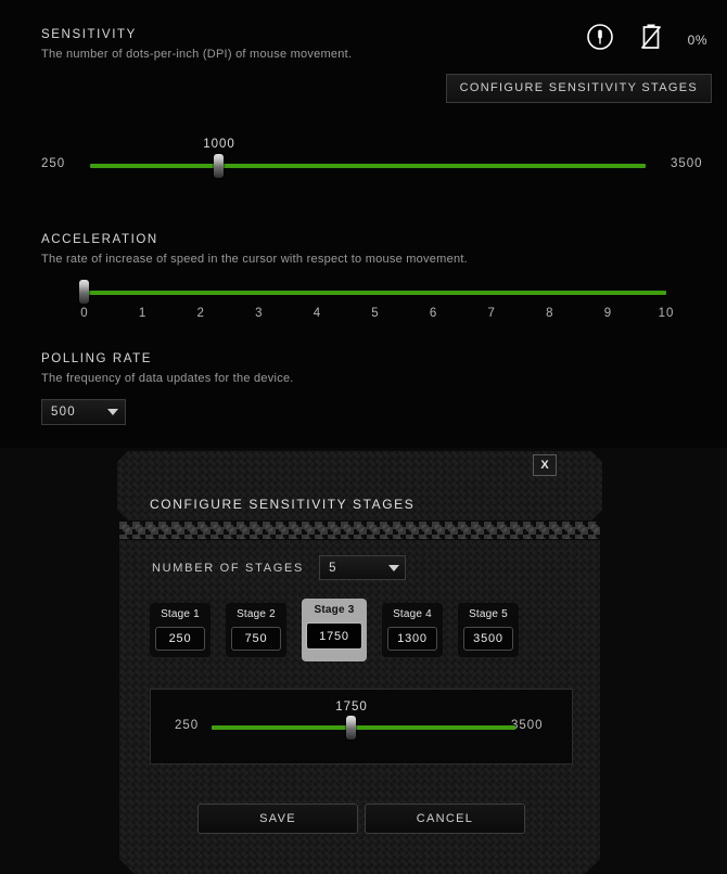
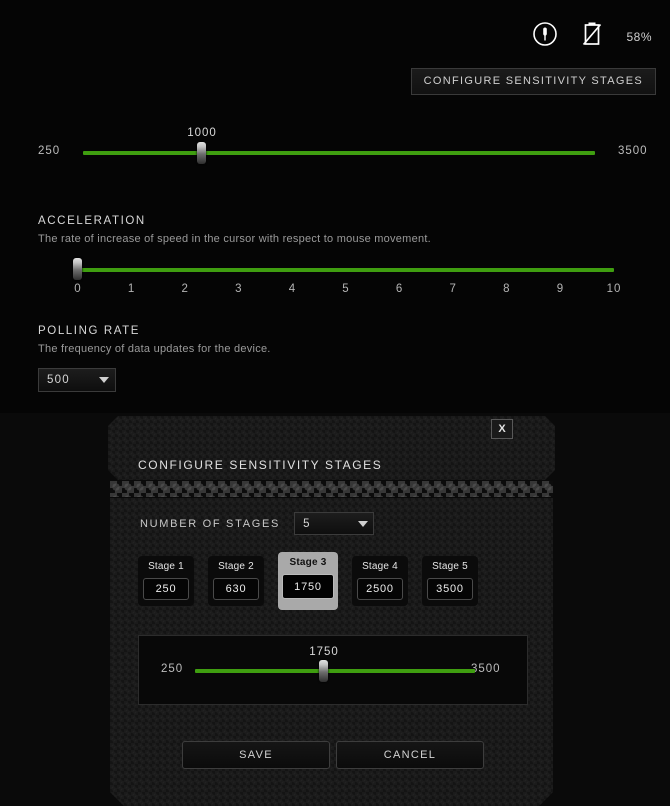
- SENSITIVITY
- The number of dots-per-inch (DPI) of mouse movement.
- 0%
+ 58%
  CONFIGURE SENSITIVITY STAGES
  250
  3500
  1000
  ACCELERATION
  The rate of increase of speed in the cursor with respect to mouse movement.
  0
  1
  2
  3
  4
  5
  6
  7
  8
  9
  10
  POLLING RATE
  The frequency of data updates for the device.
  500
  X
  CONFIGURE SENSITIVITY STAGES
  NUMBER OF STAGES
  5
  Stage 1
  250
  Stage 2
- 750
+ 630
  Stage 3
  1750
  Stage 4
- 1300
+ 2500
  Stage 5
  3500
  250
  500
  1750
  SAVE
  CANCEL
